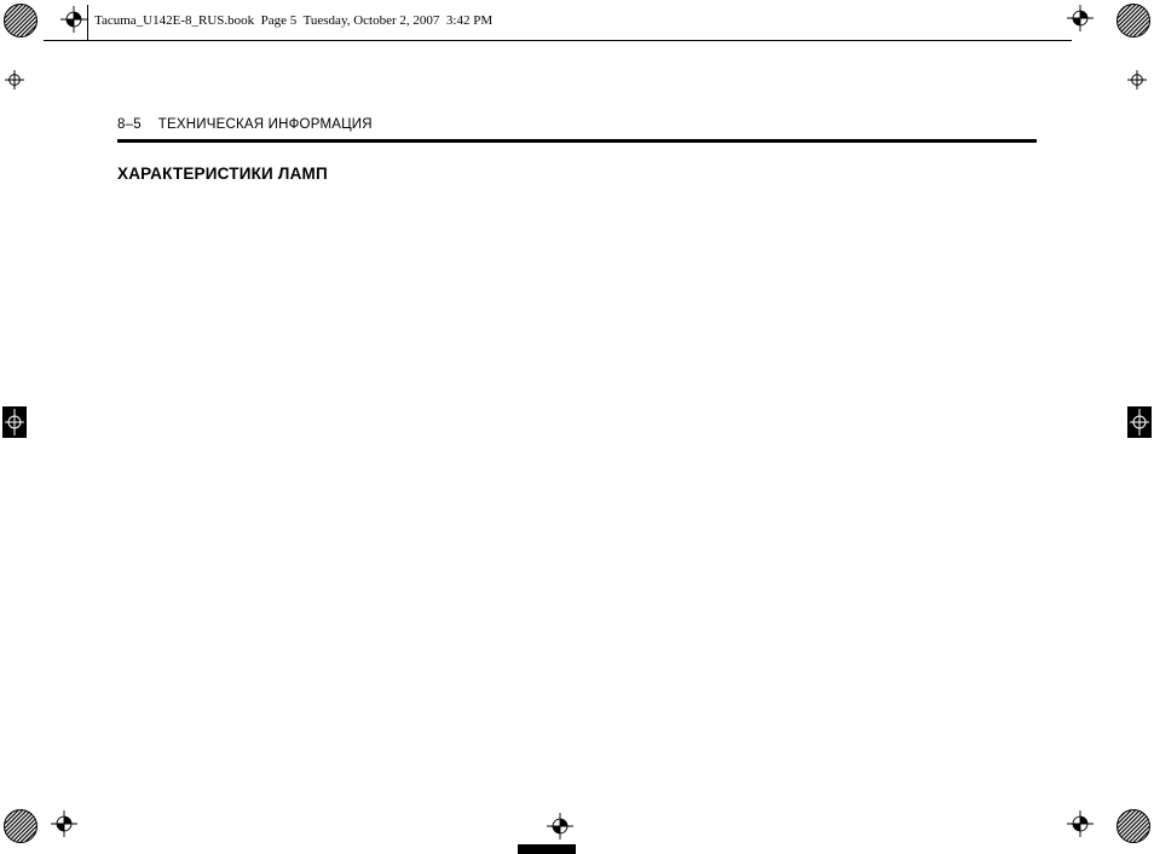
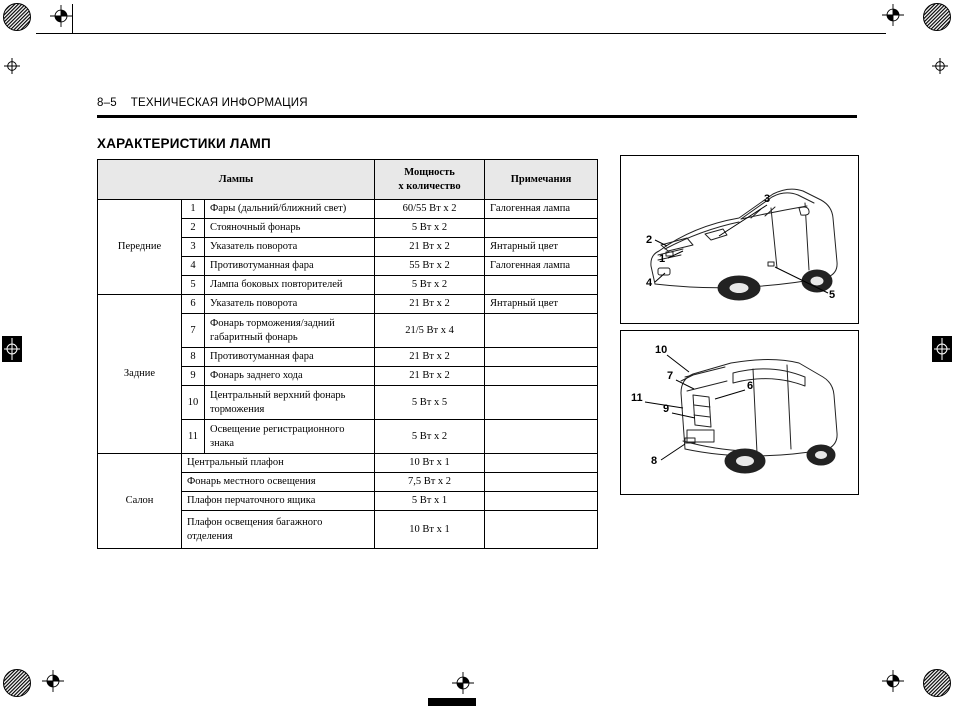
- Tacuma_U142E-8_RUS.book Page 5 Tuesday, October 2, 2007 3:42 PM
  8–5
  ТЕХНИЧЕСКАЯ ИНФОРМАЦИЯ
  ХАРАКТЕРИСТИКИ ЛАМП
+ Лампы	Мощность х количество	Примечания
+ Передние	1	Фары (дальний/ближний свет)	60/55 Вт х 2	Галогенная лампа
+ 2	Стояночный фонарь	5 Вт х 2
+ 3	Указатель поворота	21 Вт х 2	Янтарный цвет
+ 4	Противотуманная фара	55 Вт х 2	Галогенная лампа
+ 5	Лампа боковых повторителей	5 Вт х 2
+ Задние	6	Указатель поворота	21 Вт х 2	Янтарный цвет
+ 7	Фонарь торможения/задний габаритный фонарь	21/5 Вт х 4
+ 8	Противотуманная фара	21 Вт х 2
+ 9	Фонарь заднего хода	21 Вт х 2
+ 10	Центральный верхний фонарь торможения	5 Вт х 5
+ 11	Освещение регистрационного знака	5 Вт х 2
+ Салон	Центральный плафон	10 Вт х 1
+ Фонарь местного освещения	7,5 Вт х 2
+ Плафон перчаточного ящика	5 Вт х 1
+ Плафон освещения багажного отделения	10 Вт х 1
+ 1
+ 2
+ 3
+ 4
+ 5
+ 6
+ 7
+ 8
+ 9
+ 10
+ 11
